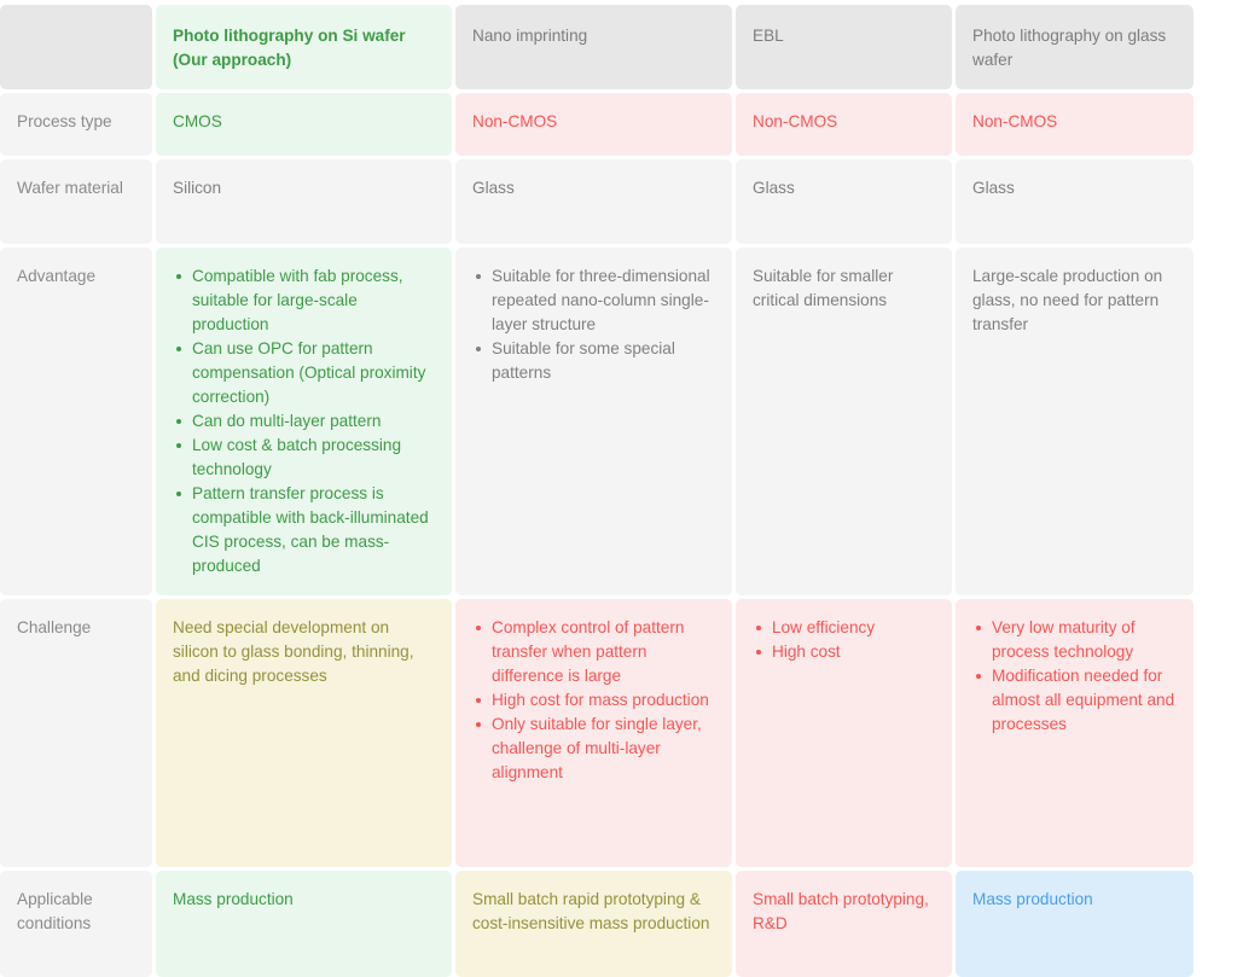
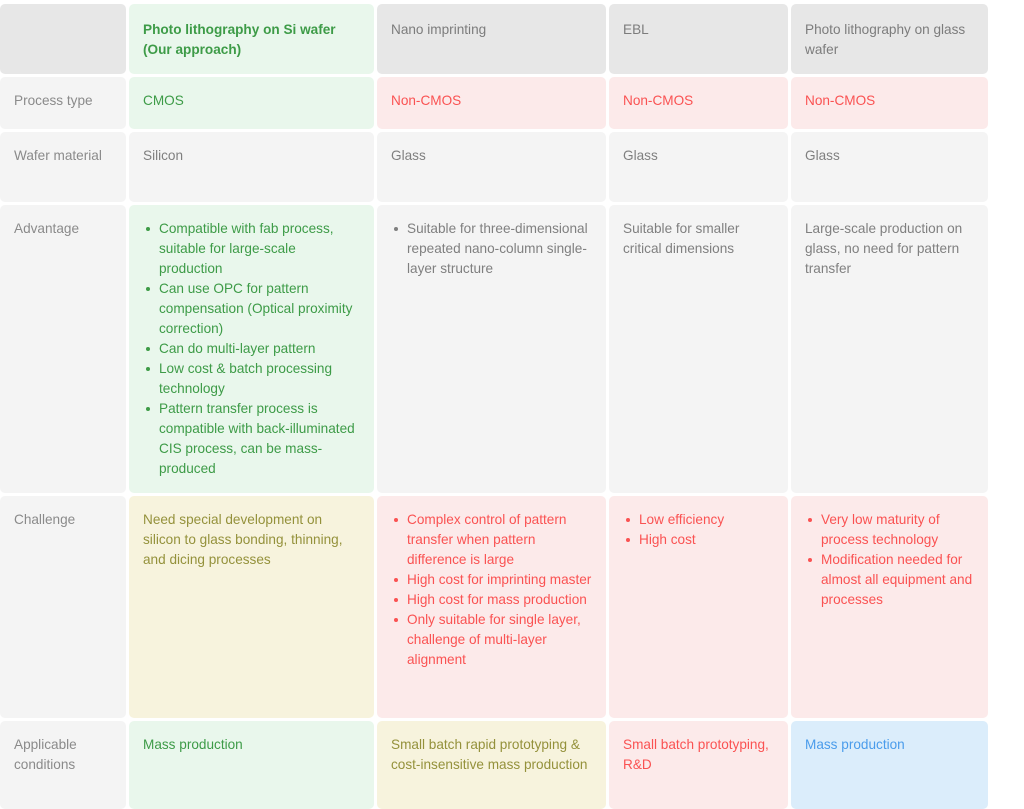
  Photo lithography on Si wafer (Our approach)
  Nano imprinting
  EBL
  Photo lithography on glass wafer
  Process type
  CMOS
  Non-CMOS
  Non-CMOS
  Non-CMOS
  Wafer material
  Silicon
  Glass
  Glass
  Glass
  Advantage
  Compatible with fab process, suitable for large-scale production
  Can use OPC for pattern compensation (Optical proximity correction)
  Can do multi-layer pattern
  Low cost & batch processing technology
  Pattern transfer process is compatible with back-illuminated CIS process, can be mass-produced
  Suitable for three-dimensional repeated nano-column single-layer structure
- Suitable for some special patterns
  Suitable for smaller critical dimensions
  Large-scale production on glass, no need for pattern transfer
  Challenge
  Need special development on silicon to glass bonding, thinning, and dicing processes
  Complex control of pattern transfer when pattern difference is large
+ High cost for imprinting master
  High cost for mass production
  Only suitable for single layer, challenge of multi-layer alignment
  Low efficiency
  High cost
  Very low maturity of process technology
  Modification needed for almost all equipment and processes
  Applicable conditions
  Mass production
  Small batch rapid prototyping & cost-insensitive mass production
  Small batch prototyping, R&D
  Mass production
